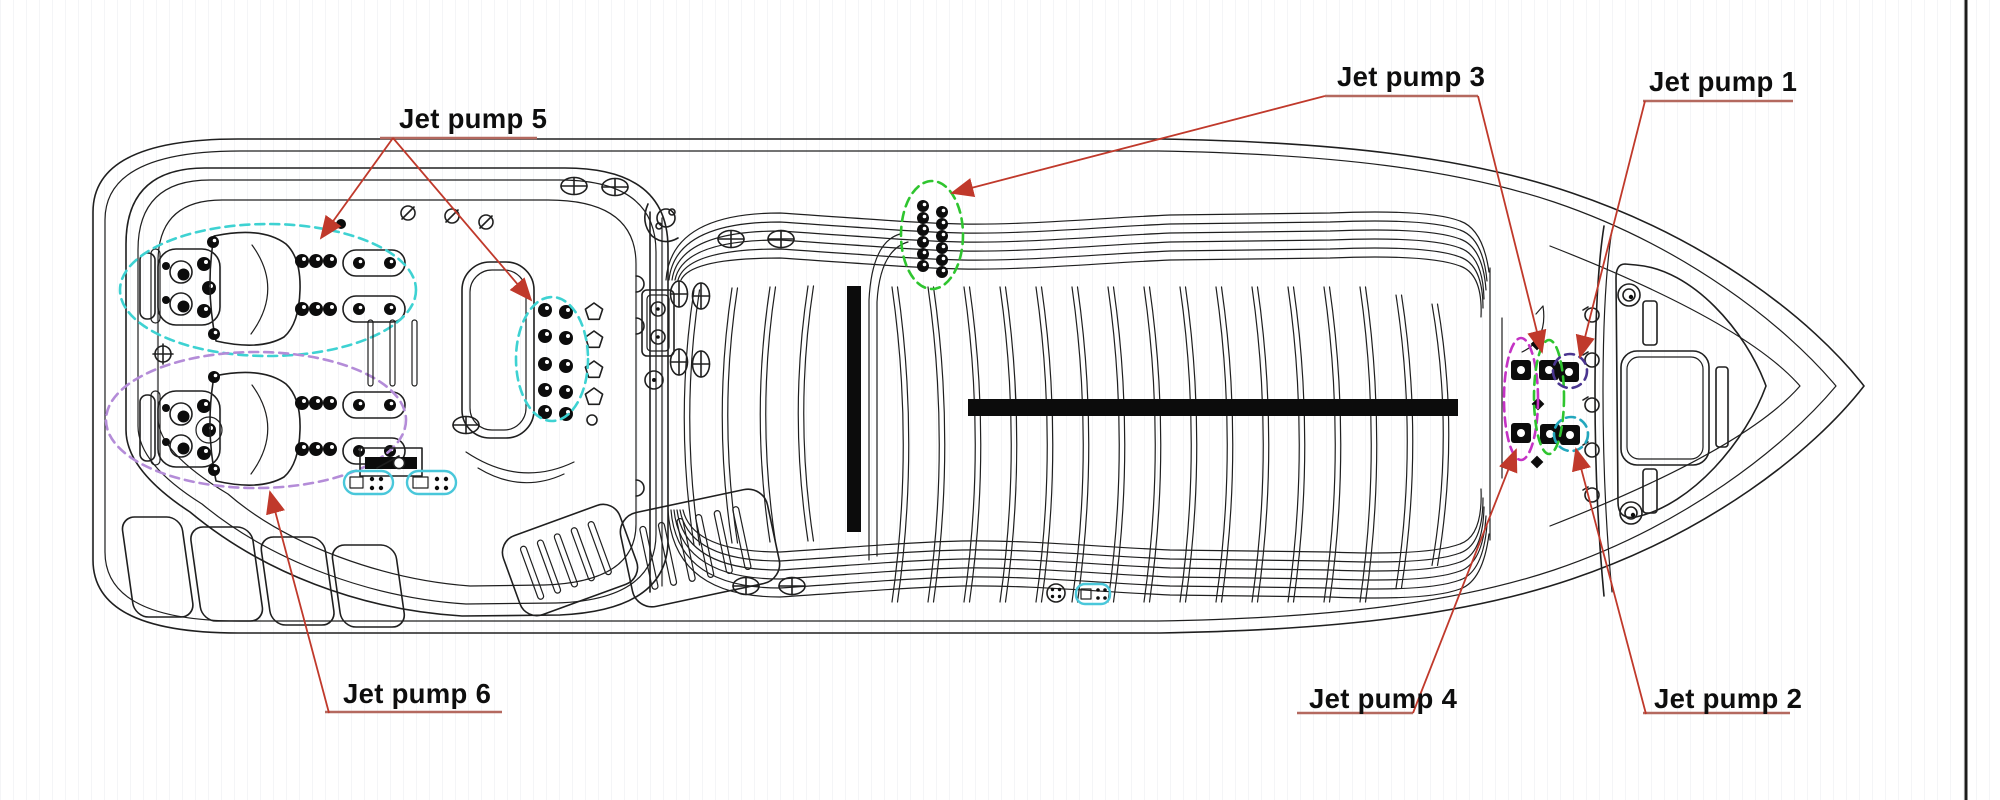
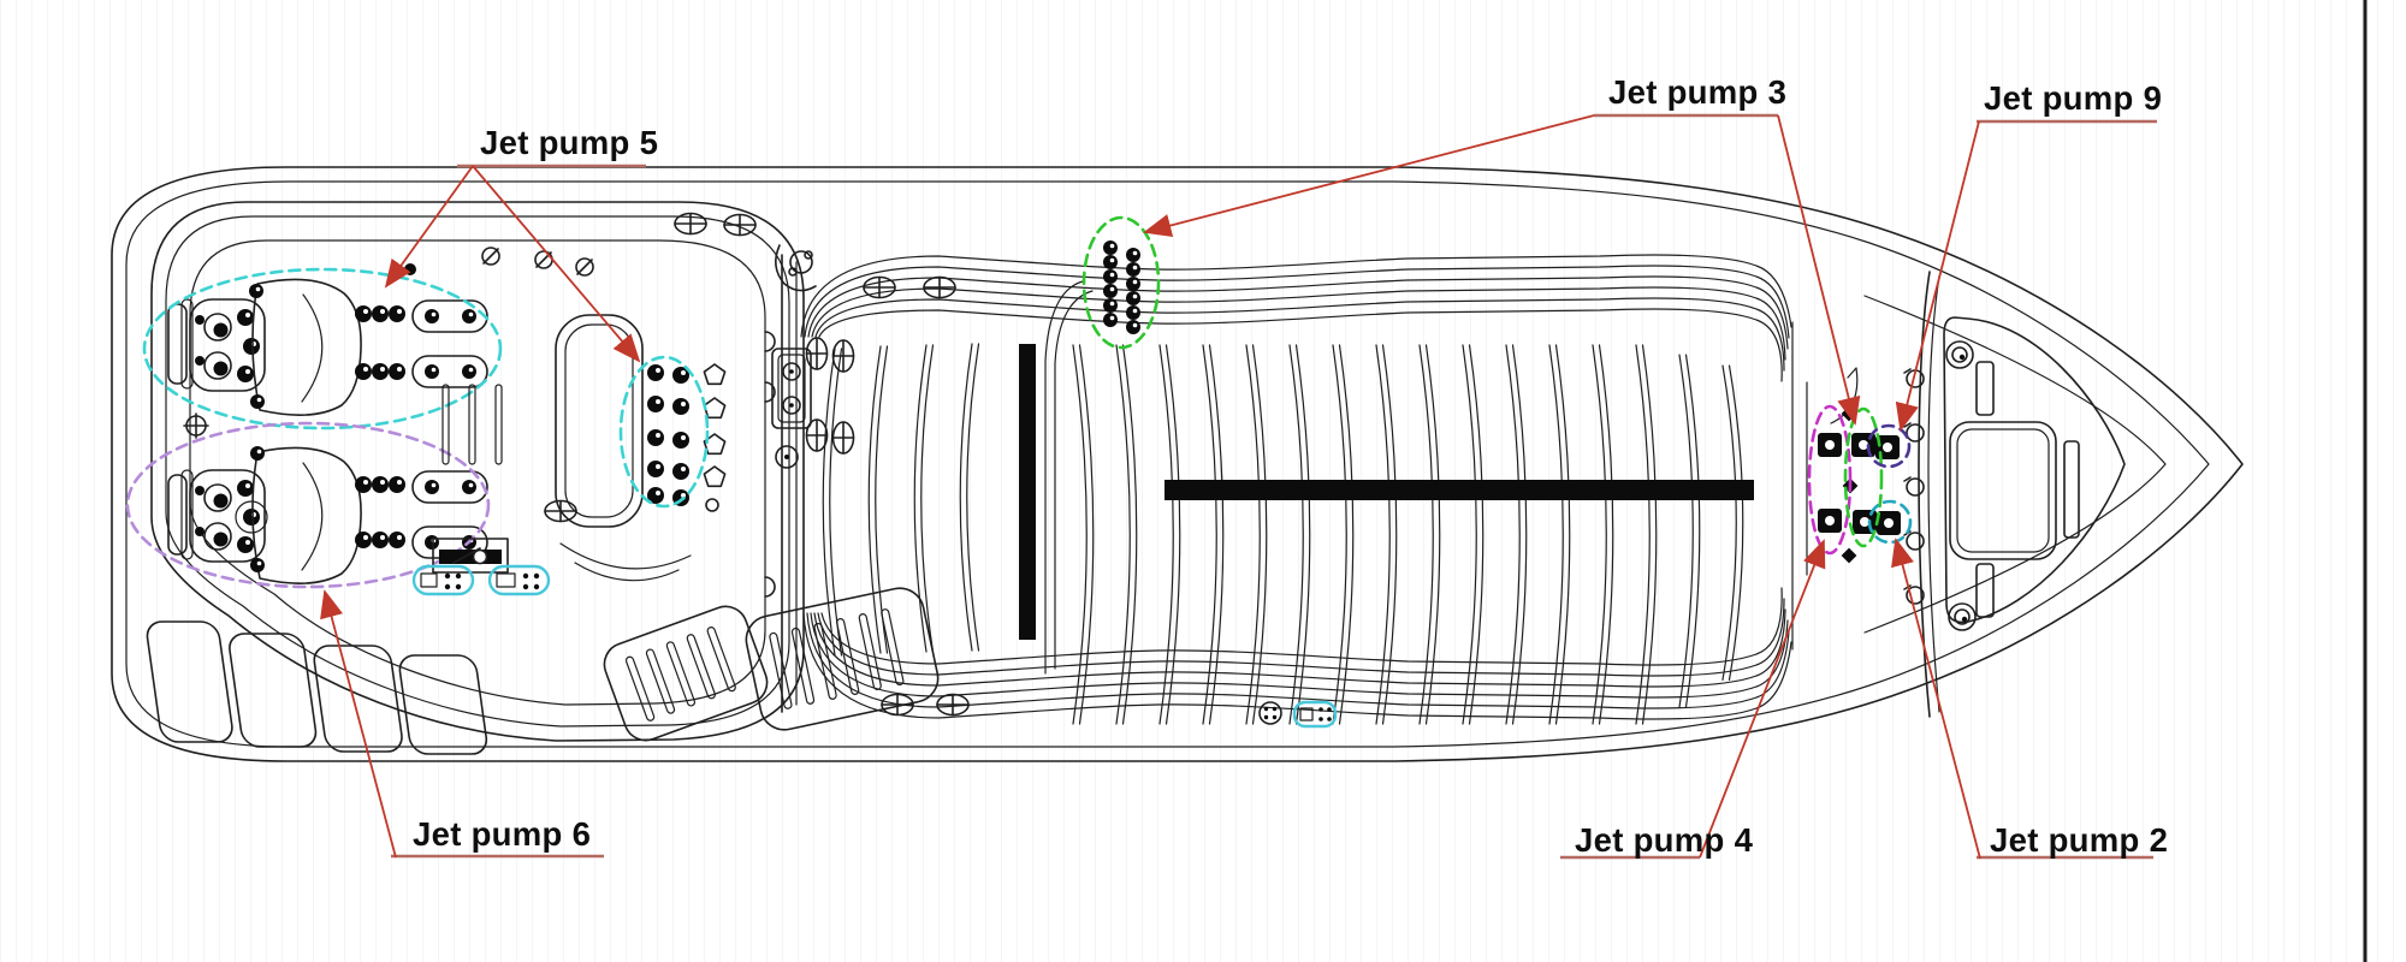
  Jet pump 5
  Jet pump 3
- Jet pump 1
+ Jet pump 9
  Jet pump 6
  Jet pump 4
  Jet pump 2
